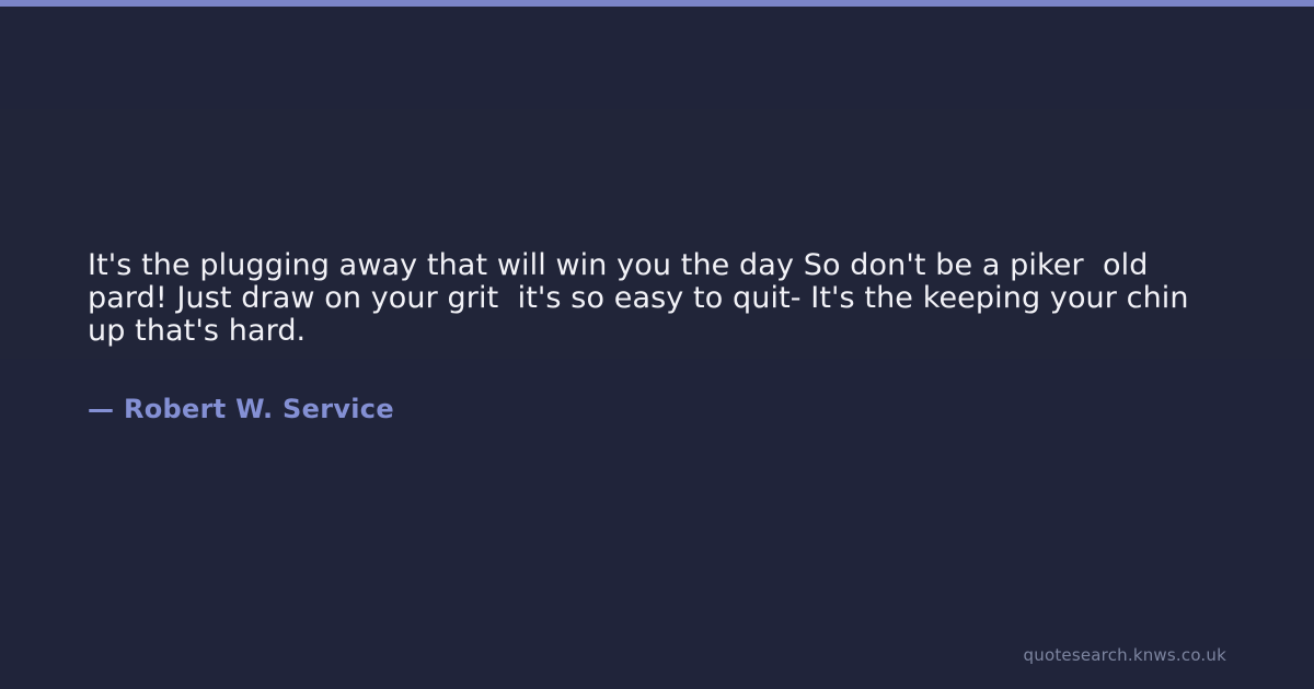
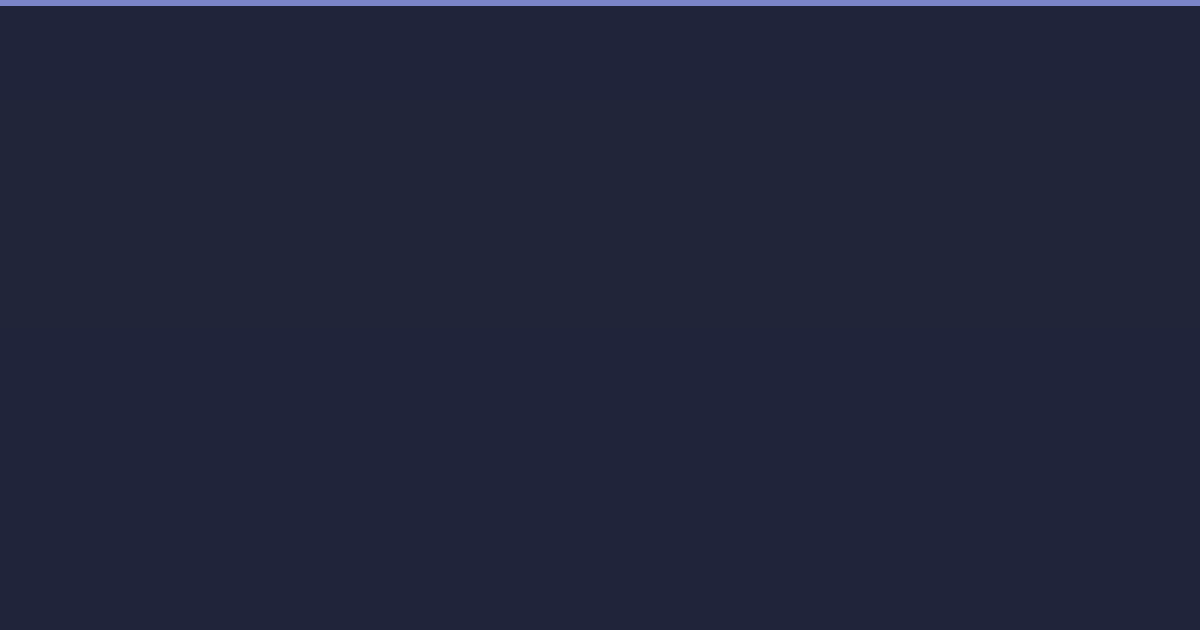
- It's the plugging away that will win you the day So don't be a piker old pard! Just draw on your grit it's so easy to quit- It's the keeping your chin up that's hard.
- — Robert W. Service
- quotesearch.knws.co.uk
